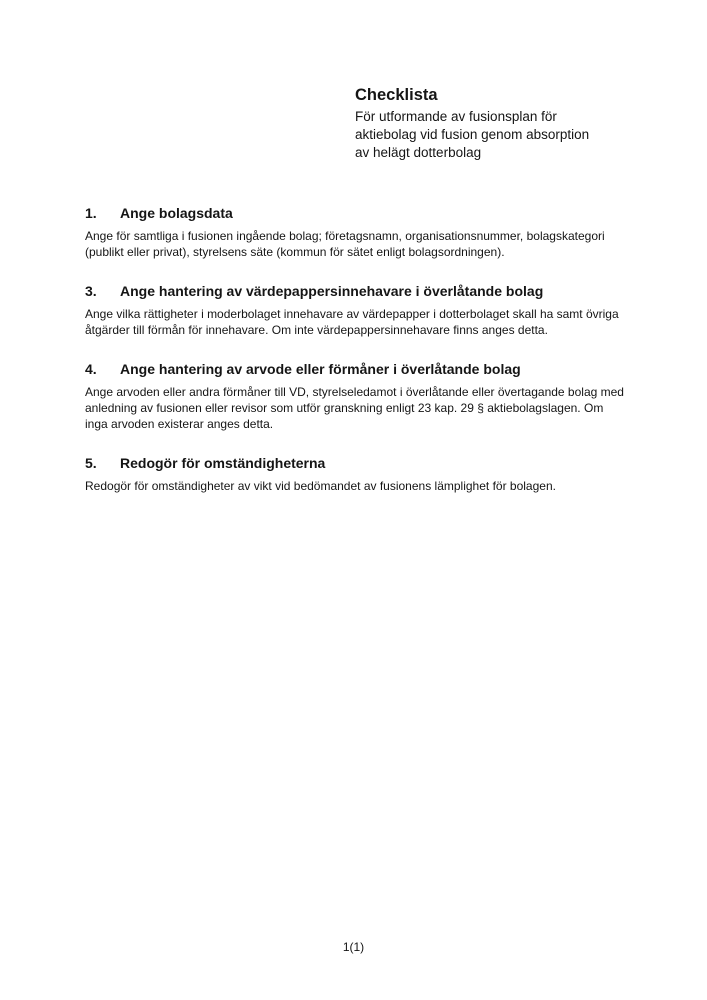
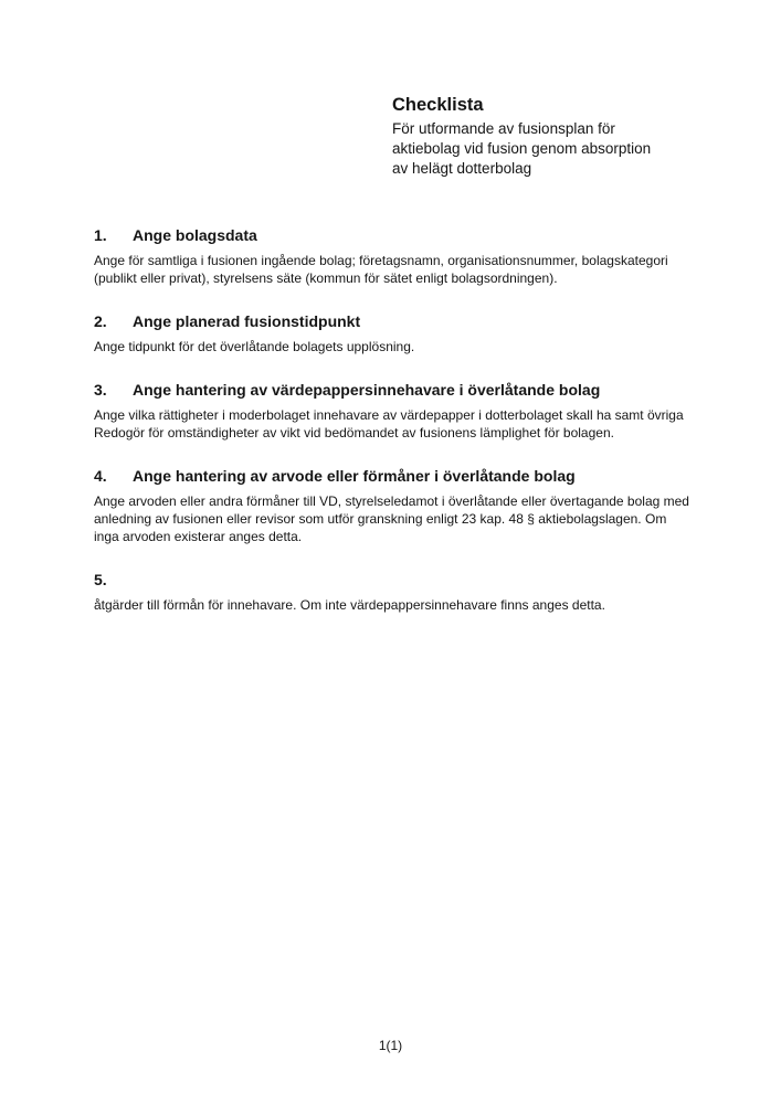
  Checklista
  För utformande av fusionsplan för
  aktiebolag vid fusion genom absorption
  av helägt dotterbolag
  1.
  Ange bolagsdata
  Ange för samtliga i fusionen ingående bolag; företagsnamn, organisationsnummer, bolagskategori
  (publikt eller privat), styrelsens säte (kommun för sätet enligt bolagsordningen).
+ 2.
+ Ange planerad fusionstidpunkt
+ Ange tidpunkt för det överlåtande bolagets upplösning.
  3.
  Ange hantering av värdepappersinnehavare i överlåtande bolag
  Ange vilka rättigheter i moderbolaget innehavare av värdepapper i dotterbolaget skall ha samt övriga
- åtgärder till förmån för innehavare. Om inte värdepappersinnehavare finns anges detta.
+ Redogör för omständigheter av vikt vid bedömandet av fusionens lämplighet för bolagen.
  4.
  Ange hantering av arvode eller förmåner i överlåtande bolag
  Ange arvoden eller andra förmåner till VD, styrelseledamot i överlåtande eller övertagande bolag med
- anledning av fusionen eller revisor som utför granskning enligt 23 kap. 29 § aktiebolagslagen. Om
+ anledning av fusionen eller revisor som utför granskning enligt 23 kap. 48 § aktiebolagslagen. Om
  inga arvoden existerar anges detta.
  5.
- Redogör för omständigheterna
- Redogör för omständigheter av vikt vid bedömandet av fusionens lämplighet för bolagen.
+ åtgärder till förmån för innehavare. Om inte värdepappersinnehavare finns anges detta.
  1(1)
